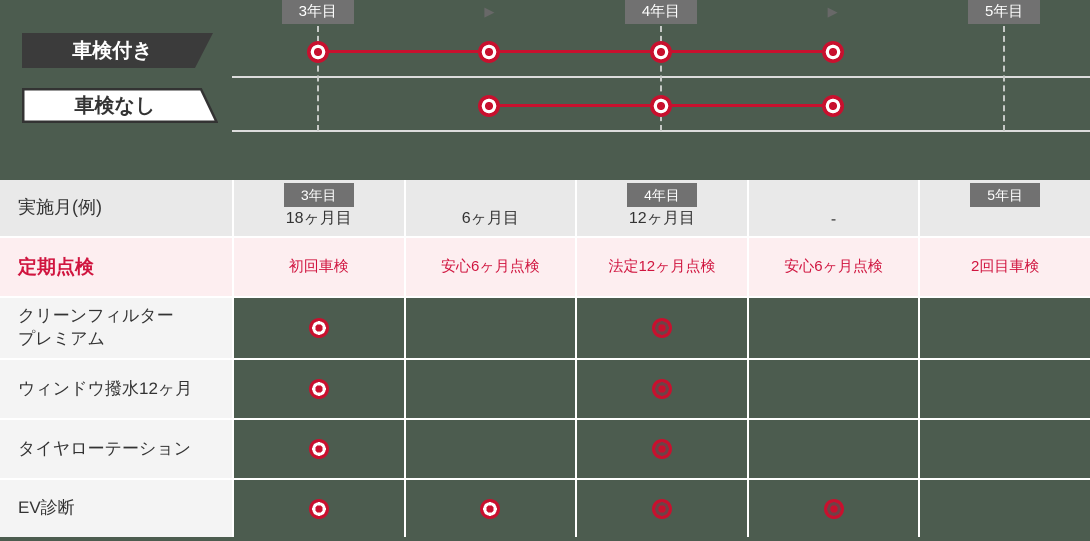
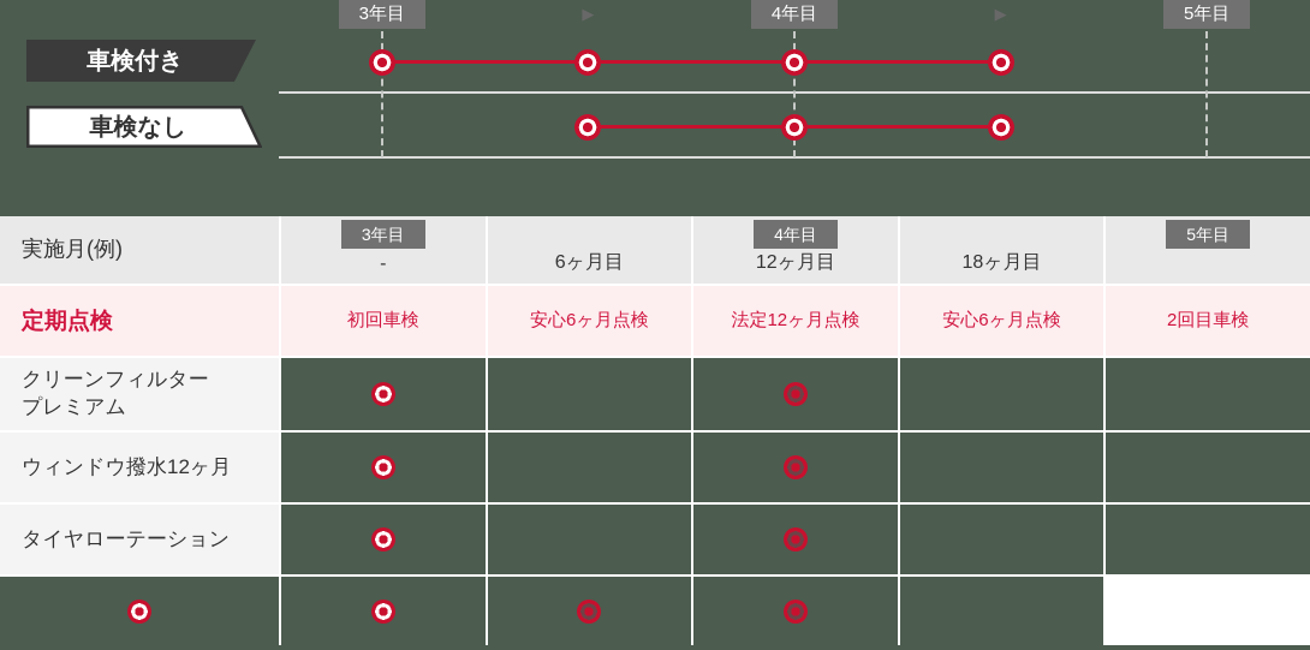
  車検付き
  車検なし
  3年目
  4年目
  5年目
  ▶
  ▶
  実施月(例)
  3年目
- 18ヶ月目
+ -
  6ヶ月目
  4年目
  12ヶ月目
- -
+ 18ヶ月目
  5年目
  定期点検
  初回車検
  安心6ヶ月点検
  法定12ヶ月点検
  安心6ヶ月点検
  2回目車検
  クリーンフィルター
  プレミアム
  ウィンドウ撥水12ヶ月
  タイヤローテーション
- EV診断
